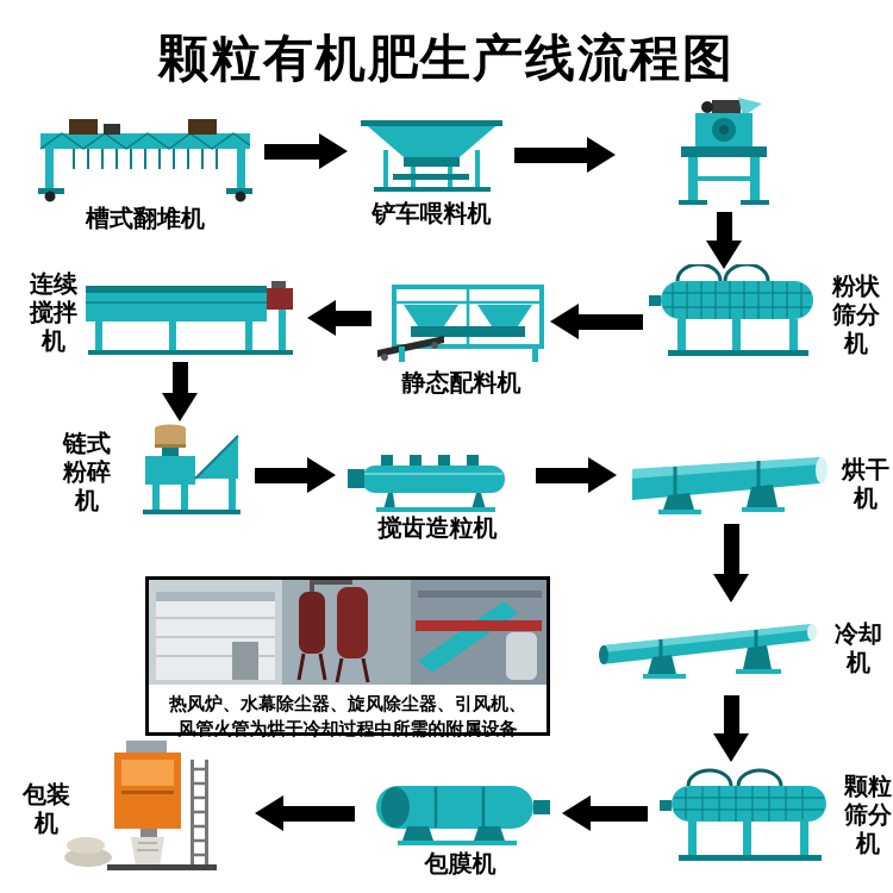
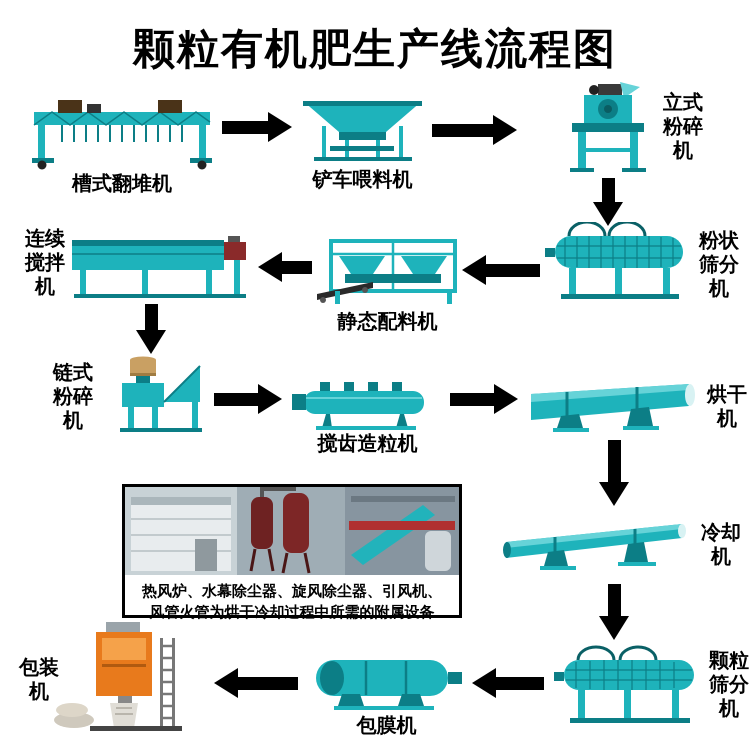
  颗粒有机肥生产线流程图
  槽式翻堆机
  铲车喂料机
+ 立式粉碎机
  粉状筛分机
  静态配料机
  连续搅拌机
  链式粉碎机
  搅齿造粒机
  烘干机
  热风炉、水幕除尘器、旋风除尘器、引风机、
  风管火管为烘干冷却过程中所需的附属设备
  冷却机
  颗粒筛分机
  包膜机
  包装机
